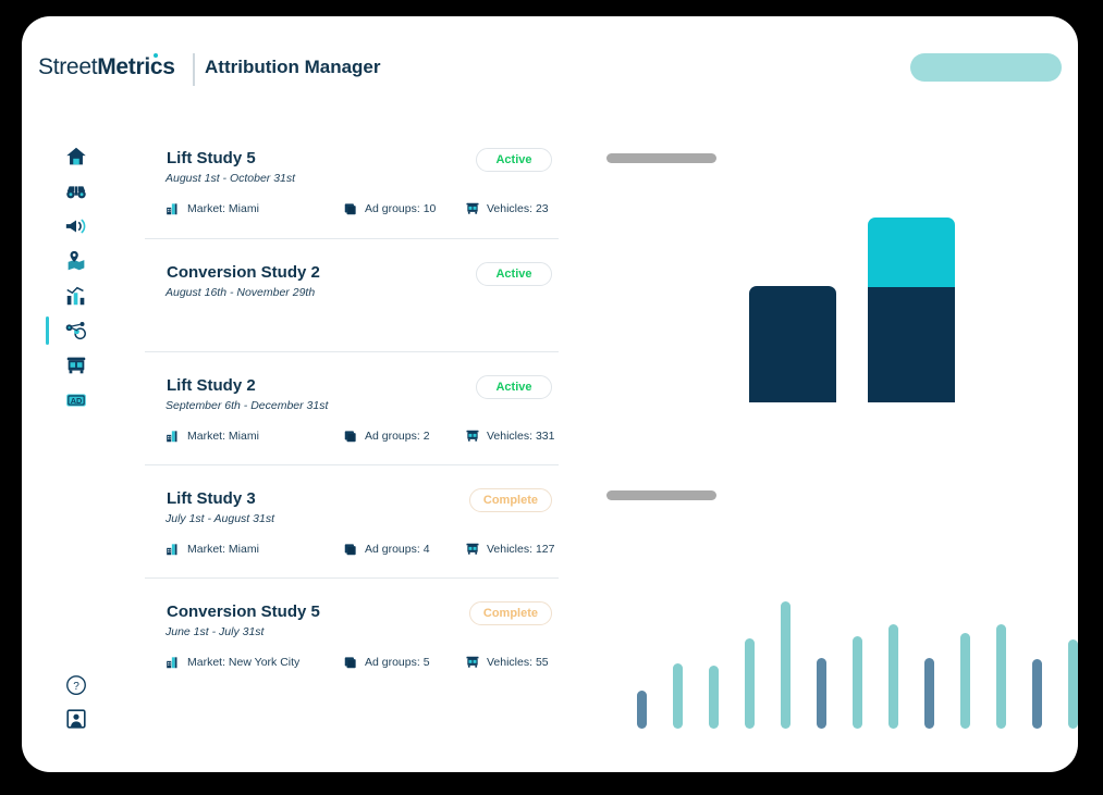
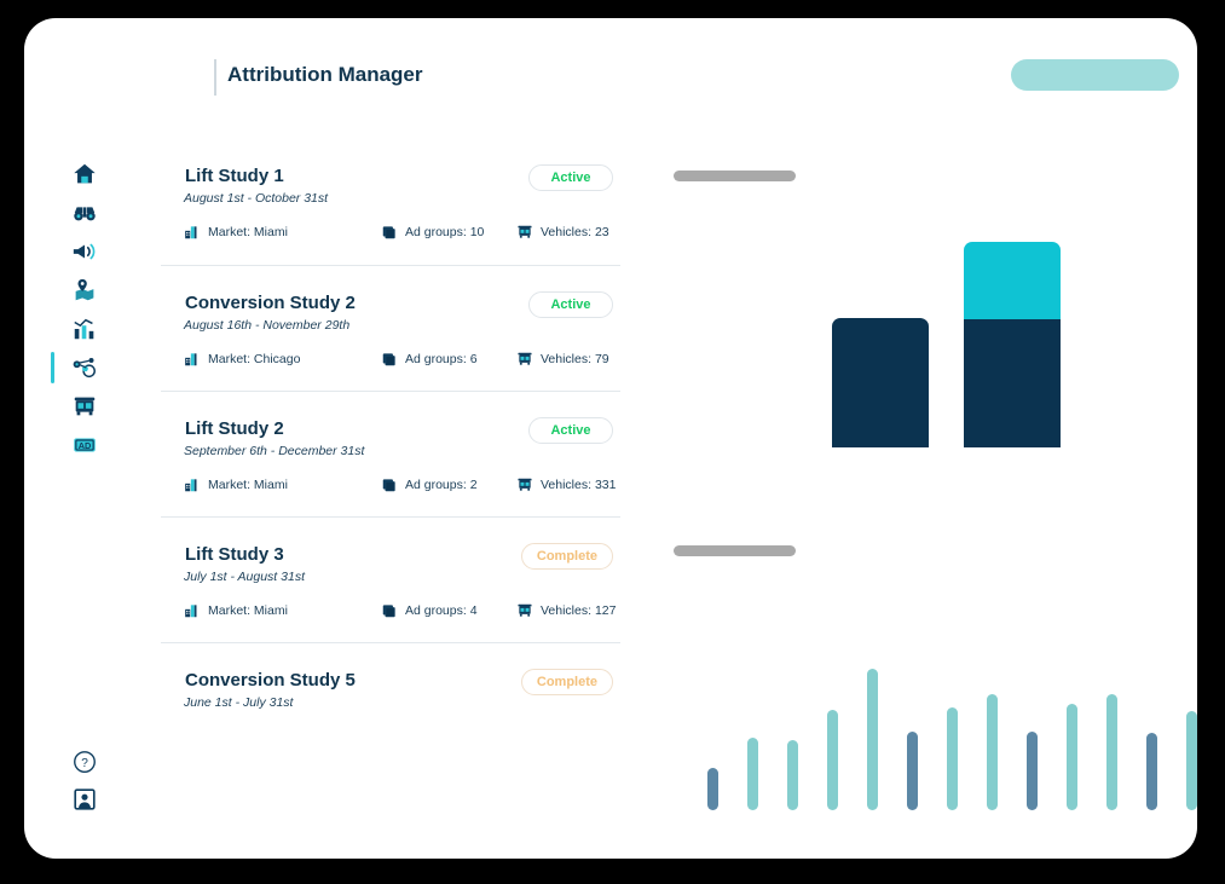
- StreetMetrics
  Attribution Manager
  AD
  ?
- Lift Study 5
+ Lift Study 1
  August 1st - October 31st
  Active
  Market: Miami
  Ad groups: 10
  Vehicles: 23
  Conversion Study 2
  August 16th - November 29th
  Active
+ Market: Chicago
+ Ad groups: 6
+ Vehicles: 79
  Lift Study 2
  September 6th - December 31st
  Active
  Market: Miami
  Ad groups: 2
  Vehicles: 331
  Lift Study 3
  July 1st - August 31st
  Complete
  Market: Miami
  Ad groups: 4
  Vehicles: 127
  Conversion Study 5
  June 1st - July 31st
  Complete
- Market: New York City
- Ad groups: 5
- Vehicles: 55
